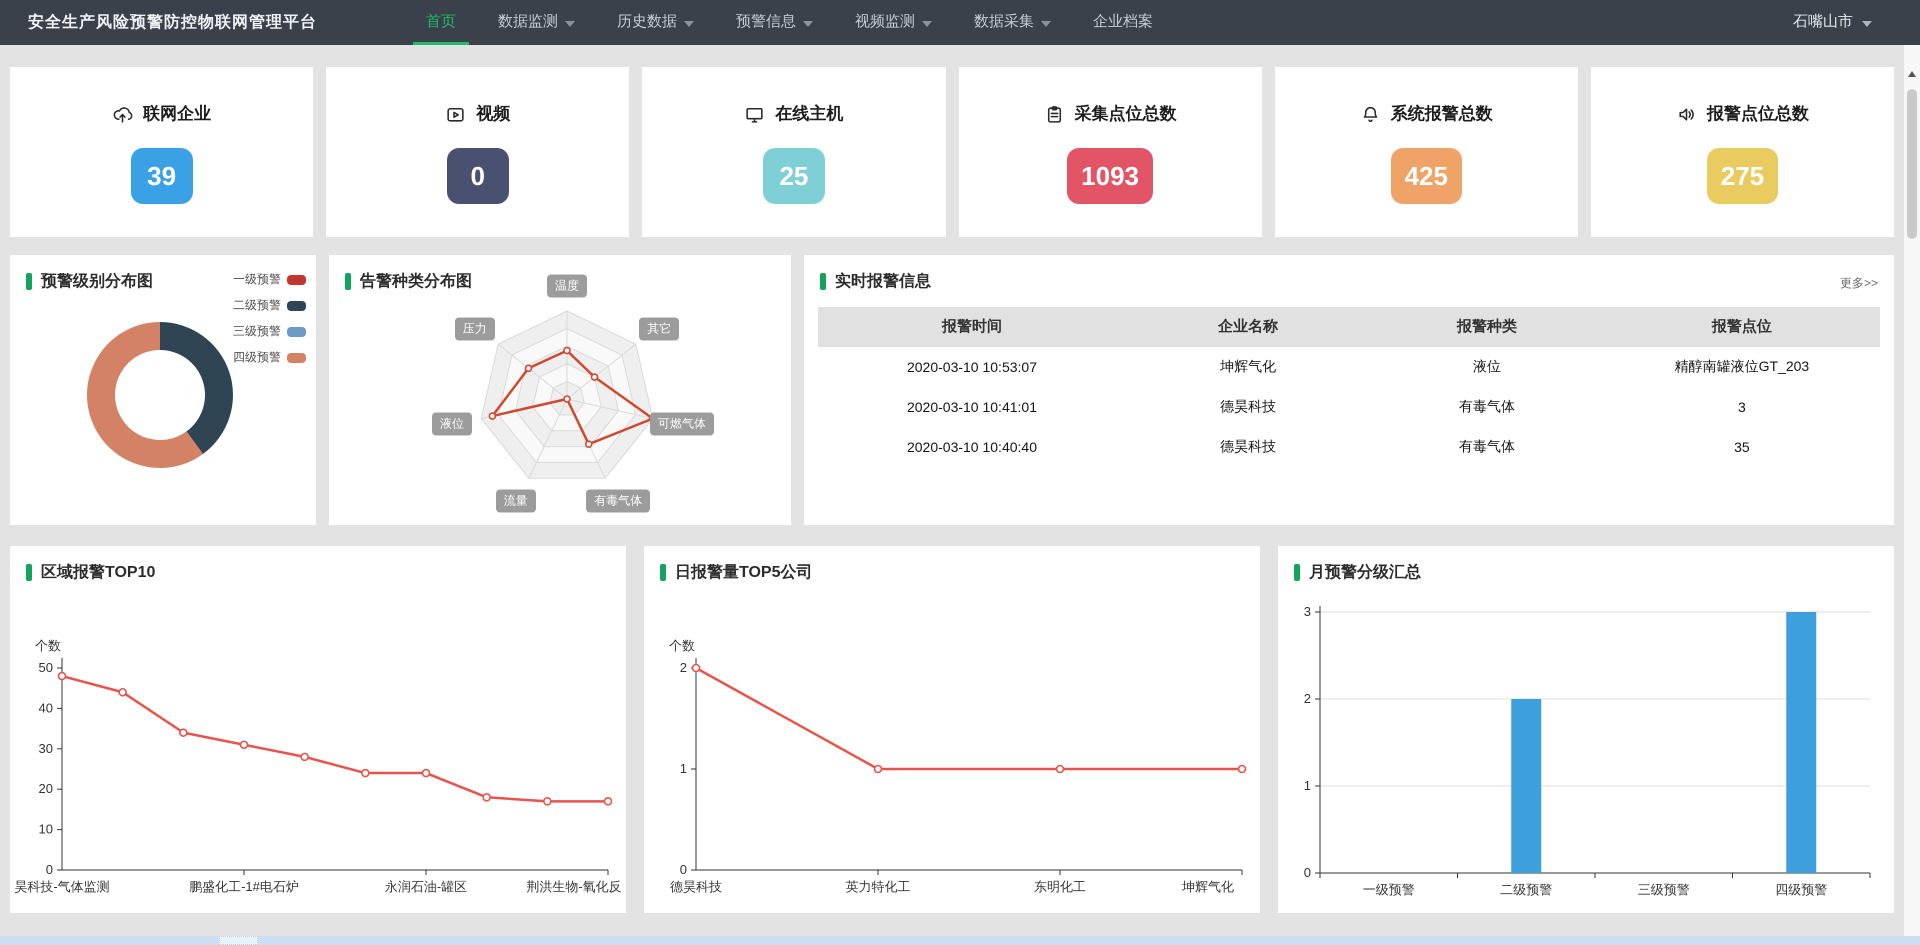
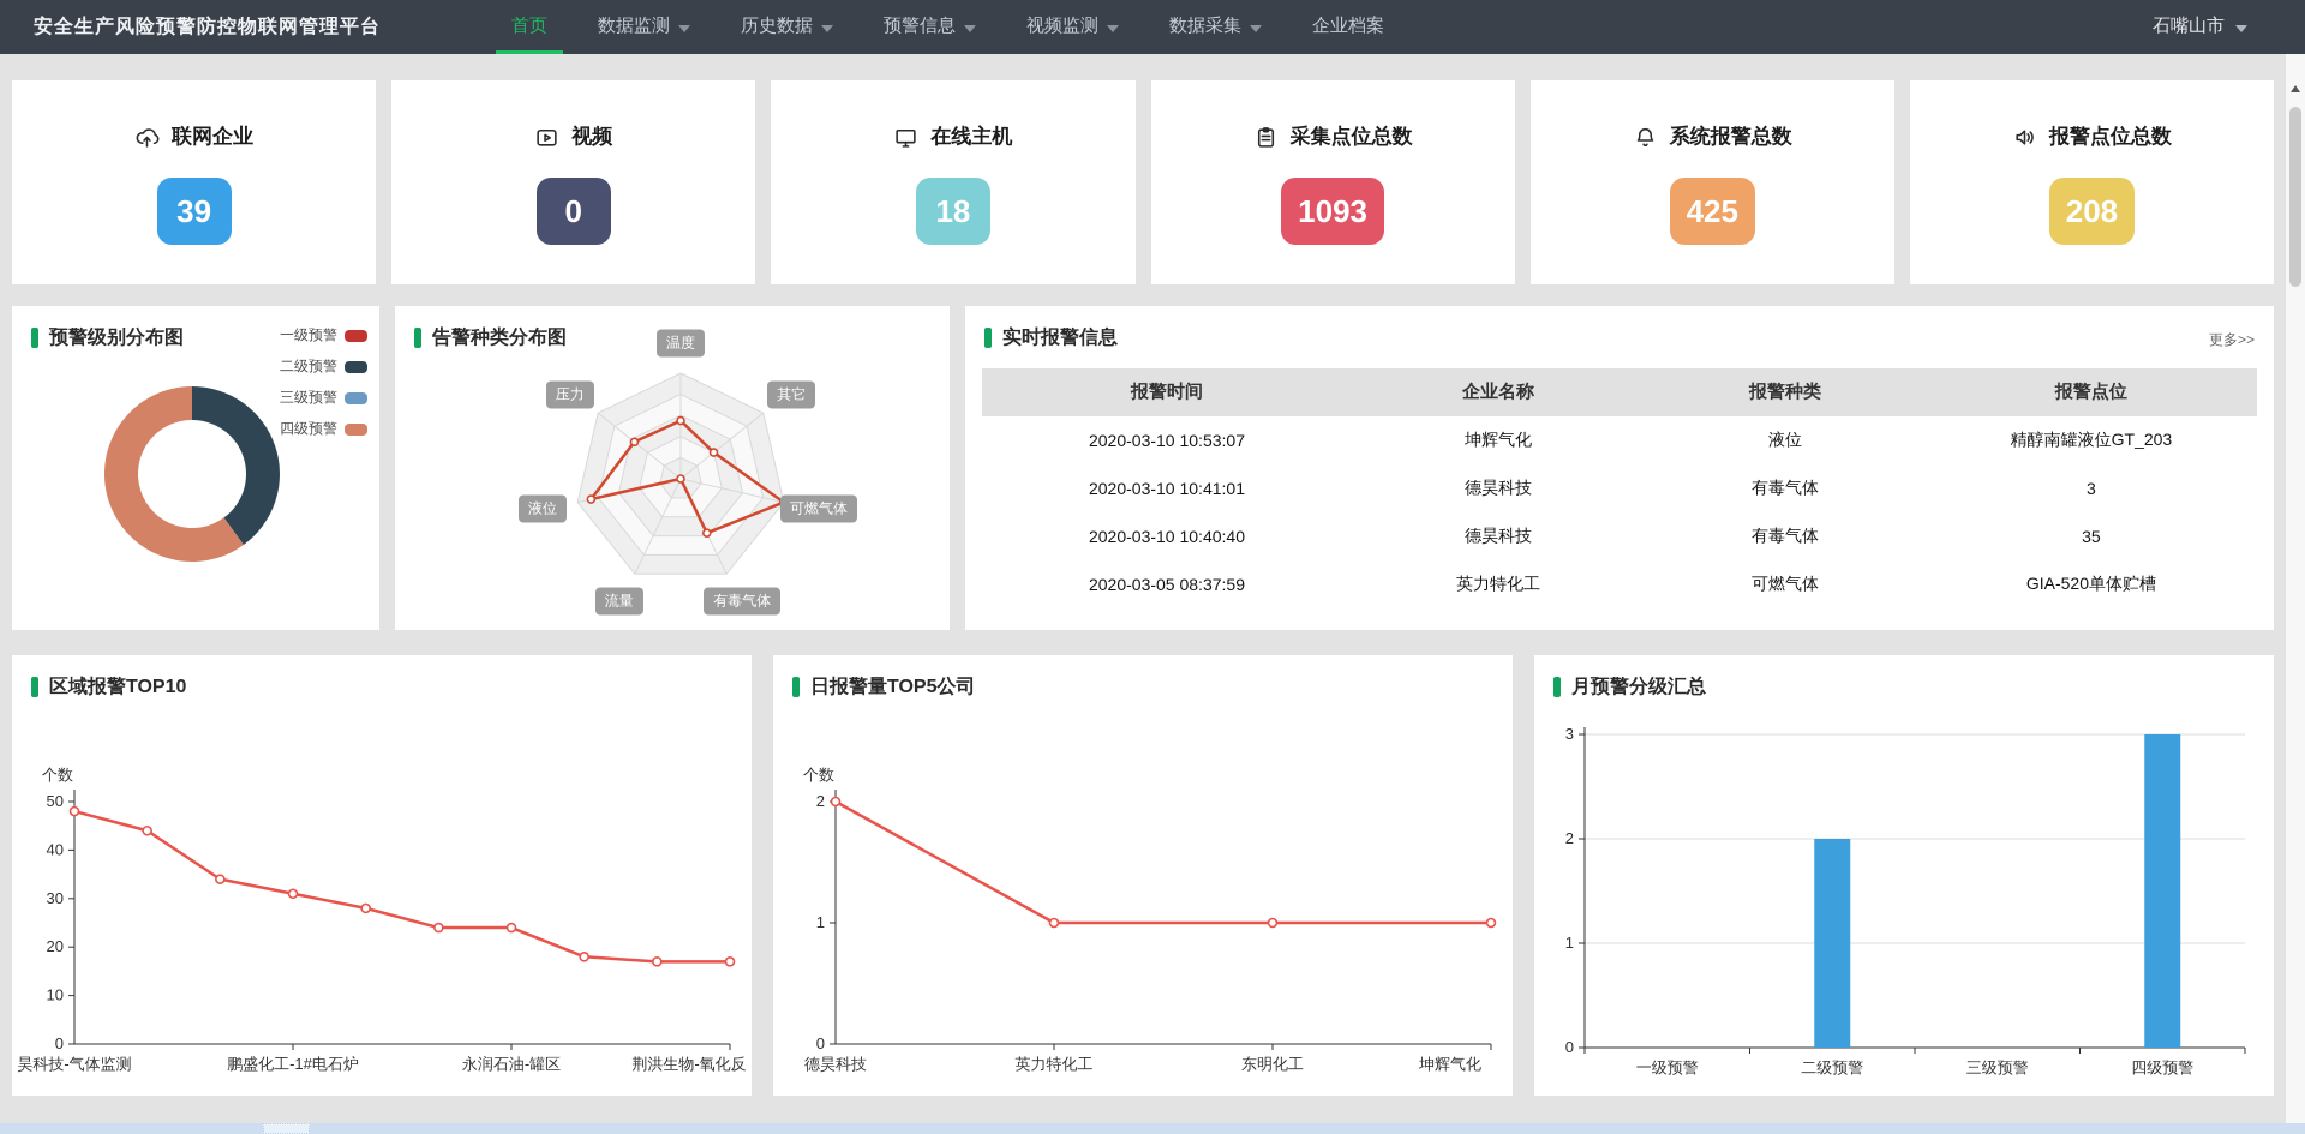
  安全生产风险预警防控物联网管理平台
  首页
  数据监测
  历史数据
  预警信息
  视频监测
  数据采集
  企业档案
  石嘴山市
  联网企业
  39
  视频
  0
  在线主机
- 25
+ 18
  采集点位总数
  1093
  系统报警总数
  425
  报警点位总数
- 275
+ 208
  预警级别分布图
  一级预警
  二级预警
  三级预警
  四级预警
  告警种类分布图
  温度
  其它
  可燃气体
  有毒气体
  流量
  液位
  压力
  实时报警信息
  更多>>
  报警时间	企业名称	报警种类	报警点位
  2020-03-10 10:53:07	坤辉气化	液位	精醇南罐液位GT_203
  2020-03-10 10:41:01	德昊科技	有毒气体	3
  2020-03-10 10:40:40	德昊科技	有毒气体	35
+ 2020-03-05 08:37:59	英力特化工	可燃气体	GIA-520单体贮槽
  区域报警TOP10
  0
  10
  20
  30
  40
  50
  个数
  昊科技-气体监测
  鹏盛化工-1#电石炉
  永润石油-罐区
  荆洪生物-氧化反
  日报警量TOP5公司
  0
  1
  2
  个数
  德昊科技
  英力特化工
  东明化工
  坤辉气化
  月预警分级汇总
  0
  1
  2
  3
  一级预警
  二级预警
  三级预警
  四级预警
